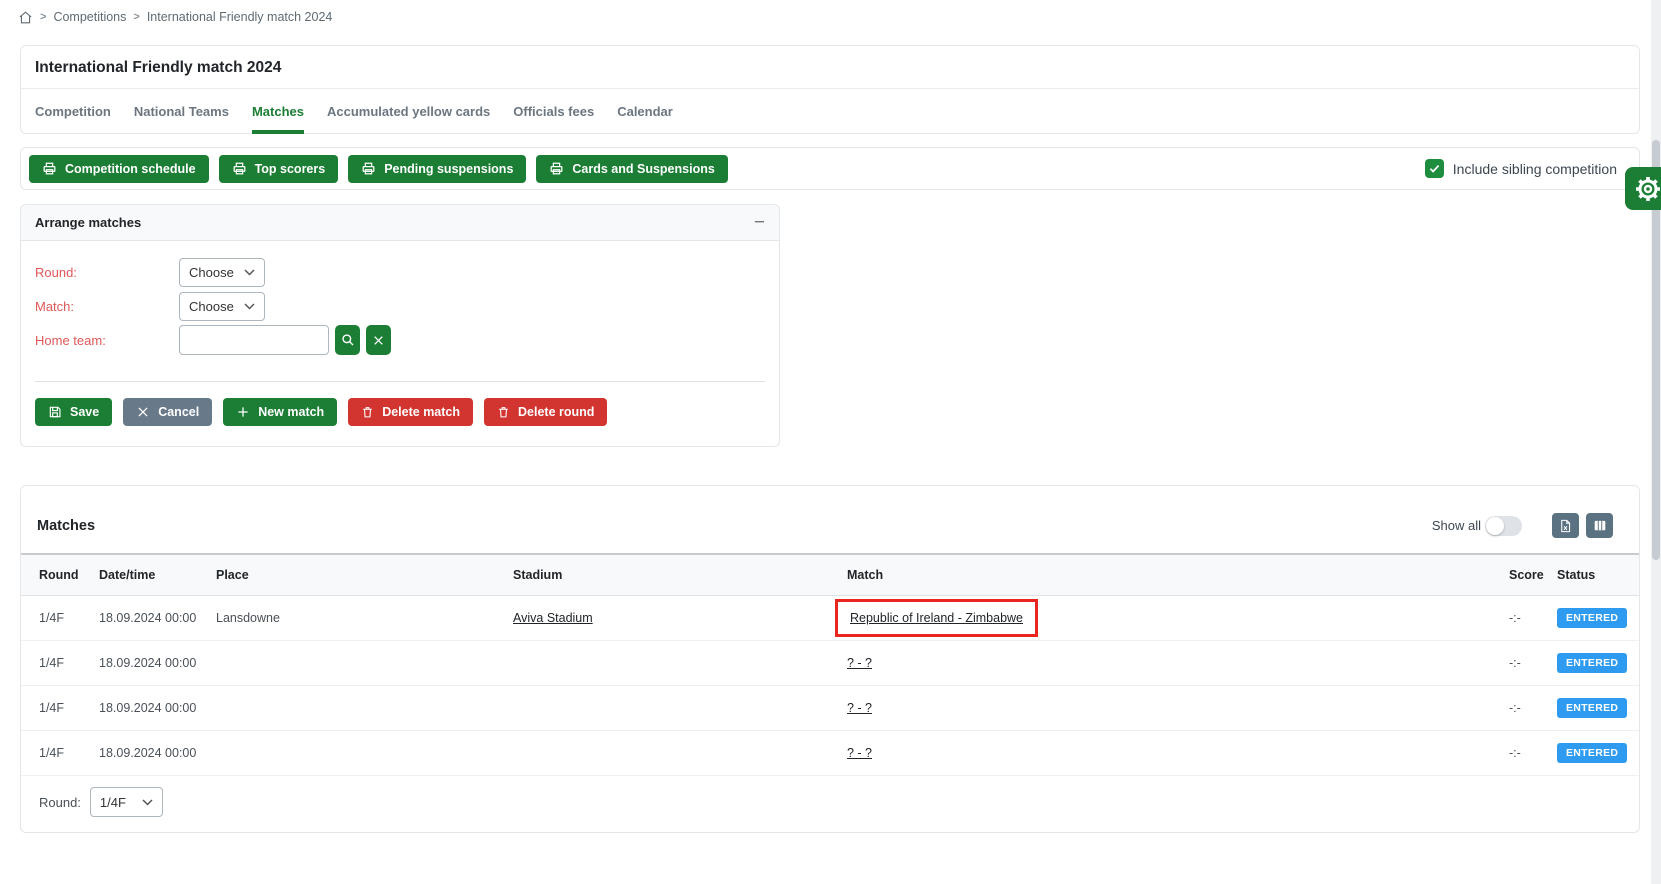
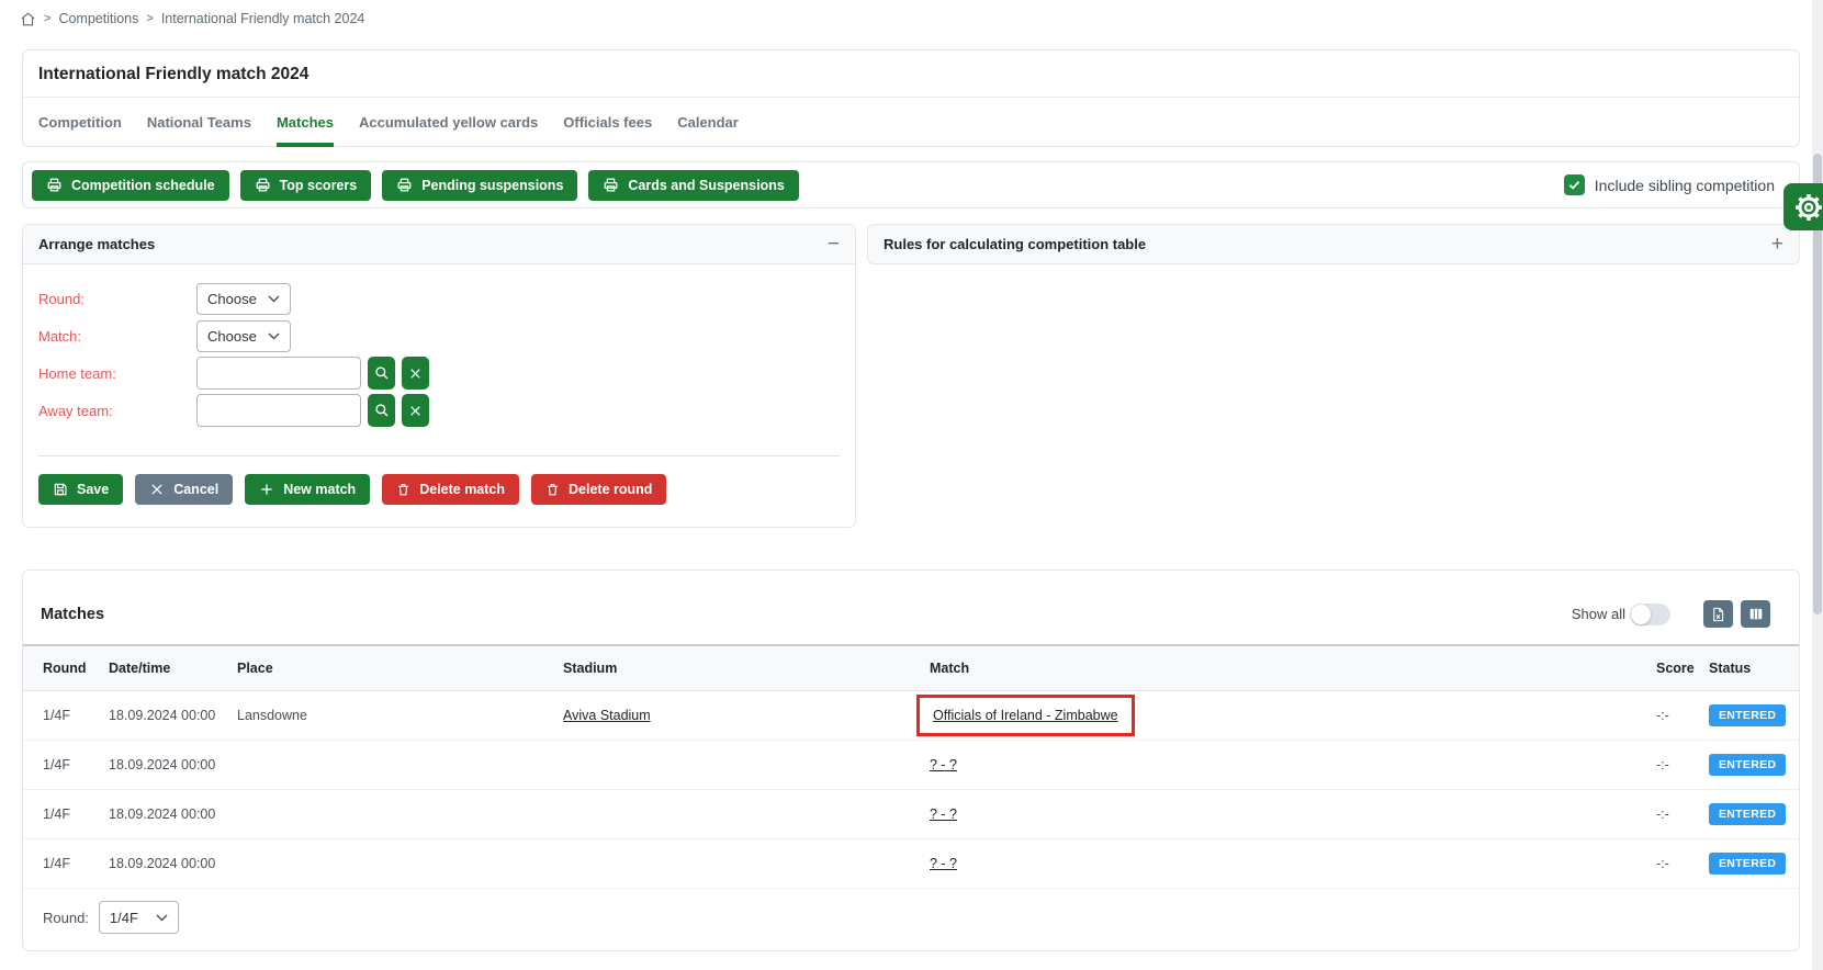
  >
  Competitions
  >
  International Friendly match 2024
  International Friendly match 2024
  Competition
  National Teams
  Matches
  Accumulated yellow cards
  Officials fees
  Calendar
  Competition schedule
  Top scorers
  Pending suspensions
  Cards and Suspensions
  Include sibling competition
  Arrange matches
  −
  Round:
  Choose
  Match:
  Choose
  Home team:
+ Away team:
  Save
  Cancel
  New match
  Delete match
  Delete round
+ Rules for calculating competition table
+ +
  Matches
  Show all
  Round	Date/time	Place	Stadium	Match	Score	Status
- 1/4F	18.09.2024 00:00	Lansdowne	Aviva Stadium	Republic of Ireland - Zimbabwe	-:-	ENTERED
+ 1/4F	18.09.2024 00:00	Lansdowne	Aviva Stadium	Officials of Ireland - Zimbabwe	-:-	ENTERED
  1/4F	18.09.2024 00:00			? - ?	-:-	ENTERED
  1/4F	18.09.2024 00:00			? - ?	-:-	ENTERED
  1/4F	18.09.2024 00:00			? - ?	-:-	ENTERED
  Round:
  1/4F
